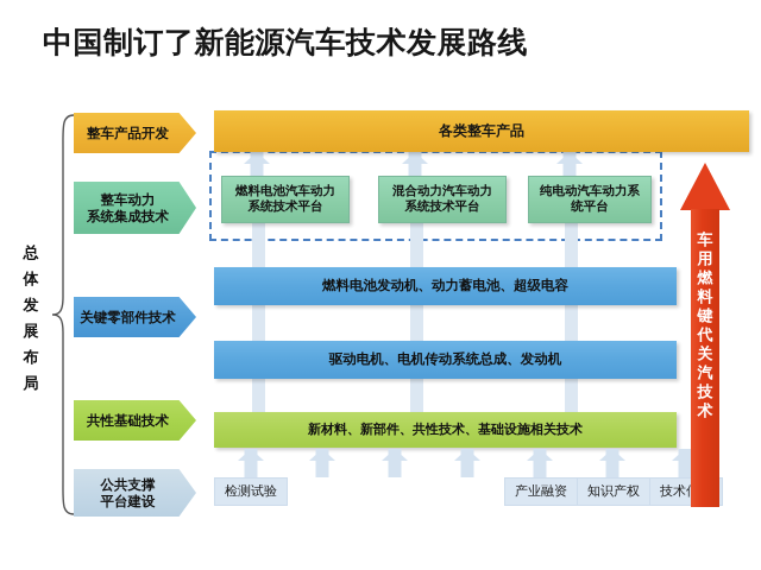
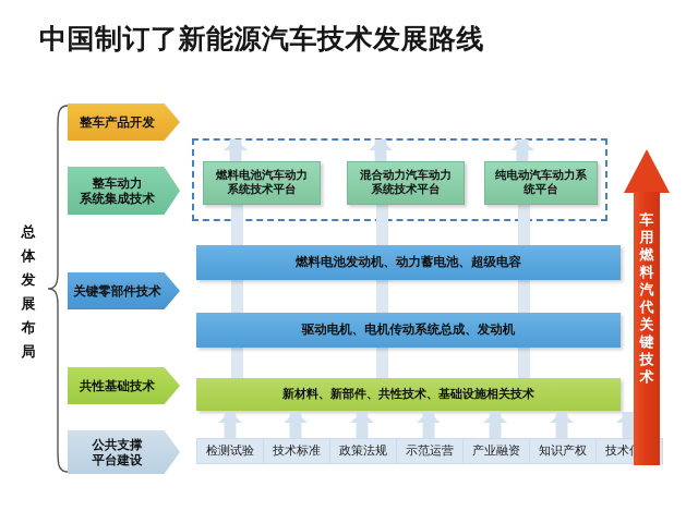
  中国制订了新能源汽车技术发展路线
  总
  体
  发
  展
  布
  局
- 各类整车产品
  燃料电池汽车动力
  系统技术平台
  混合动力汽车动力
  系统技术平台
  纯电动汽车动力系
  统平台
  燃料电池发动机、动力蓄电池、超级电容
  驱动电机、电机传动系统总成、发动机
  新材料、新部件、共性技术、基础设施相关技术
  检测试验
+ 技术标准
+ 政策法规
+ 示范运营
  产业融资
  知识产权
  整车产品开发
  整车动力
  系统集成技术
  关键零部件技术
  共性基础技术
  公共支撑
  平台建设
  车
  用
  燃
  料
- 键
+ 汽
  代
  关
- 汽
+ 键
  技
  术
